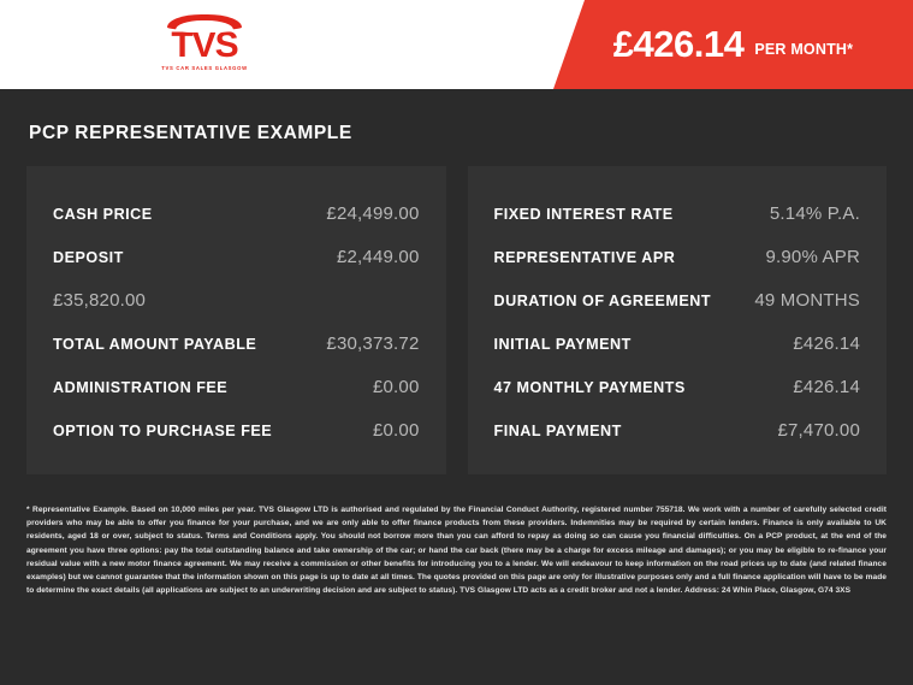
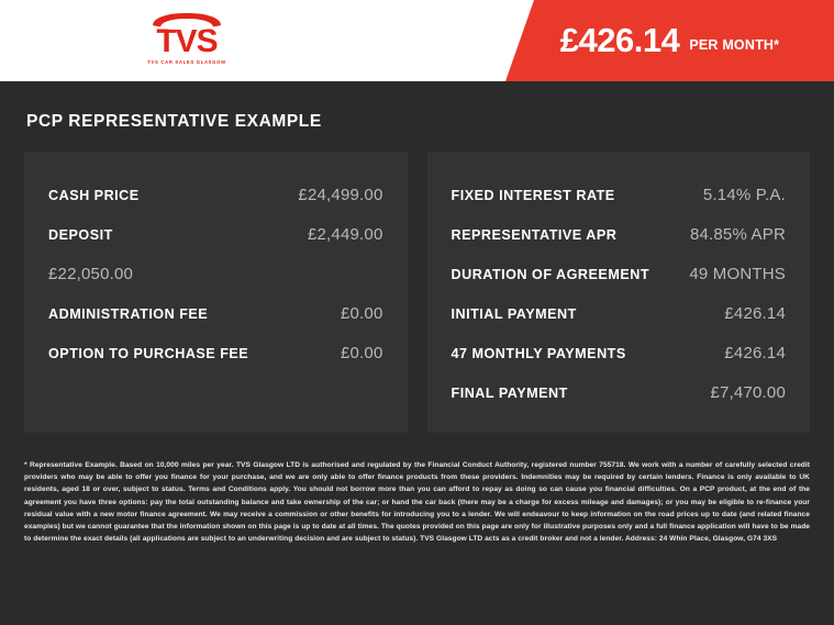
  TVS
  £426.14
  PER MONTH*
  PCP REPRESENTATIVE EXAMPLE
  CASH PRICE
  £24,499.00
  DEPOSIT
  £2,449.00
- £35,820.00
+ £22,050.00
- TOTAL AMOUNT PAYABLE
- £30,373.72
  ADMINISTRATION FEE
  £0.00
  OPTION TO PURCHASE FEE
  £0.00
  FIXED INTEREST RATE
  5.14% P.A.
  REPRESENTATIVE APR
- 9.90% APR
+ 84.85% APR
  DURATION OF AGREEMENT
  49 MONTHS
  INITIAL PAYMENT
  £426.14
  47 MONTHLY PAYMENTS
  £426.14
  FINAL PAYMENT
  £7,470.00
